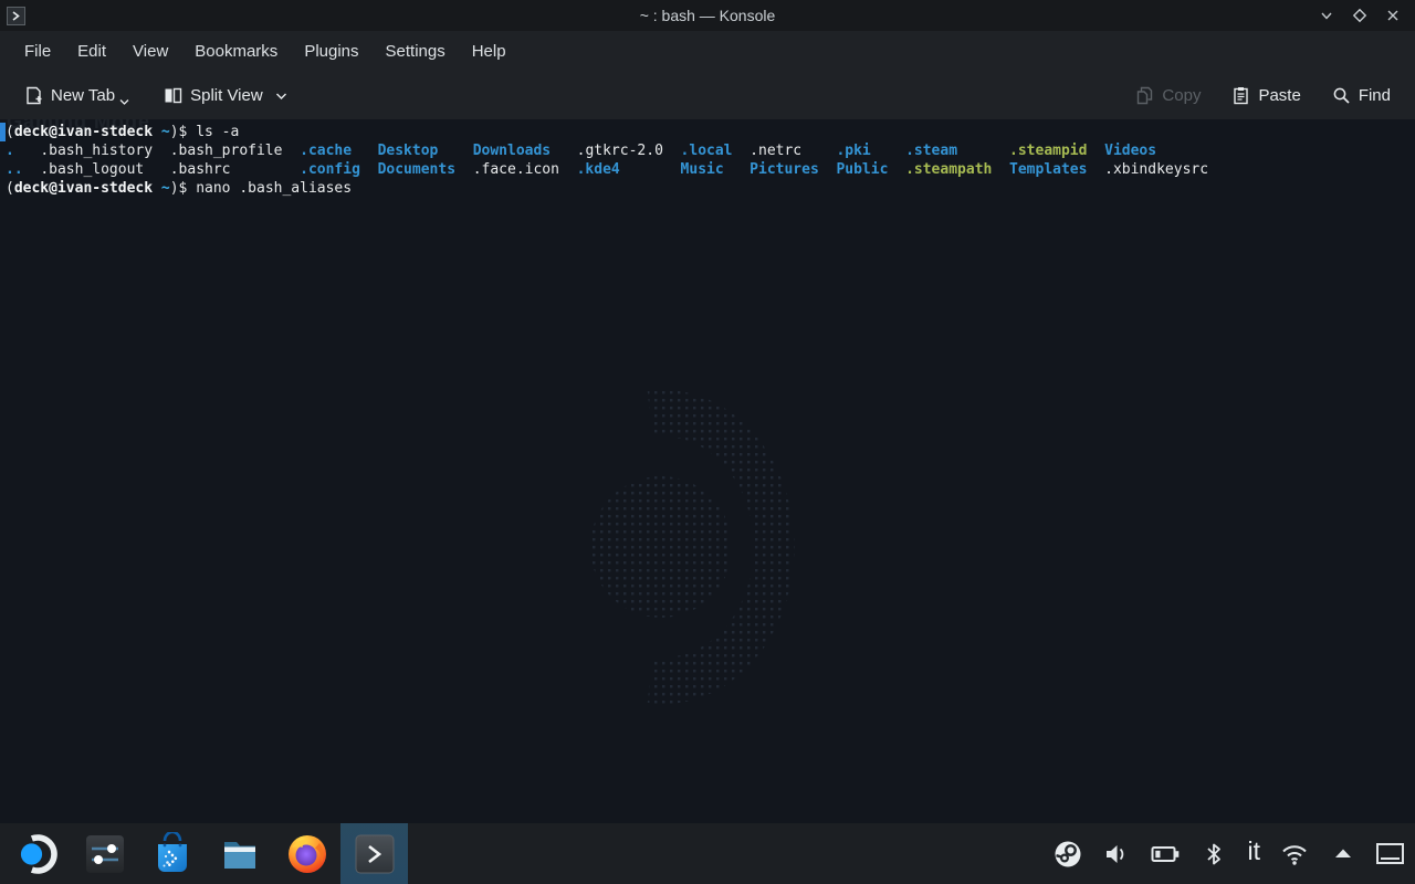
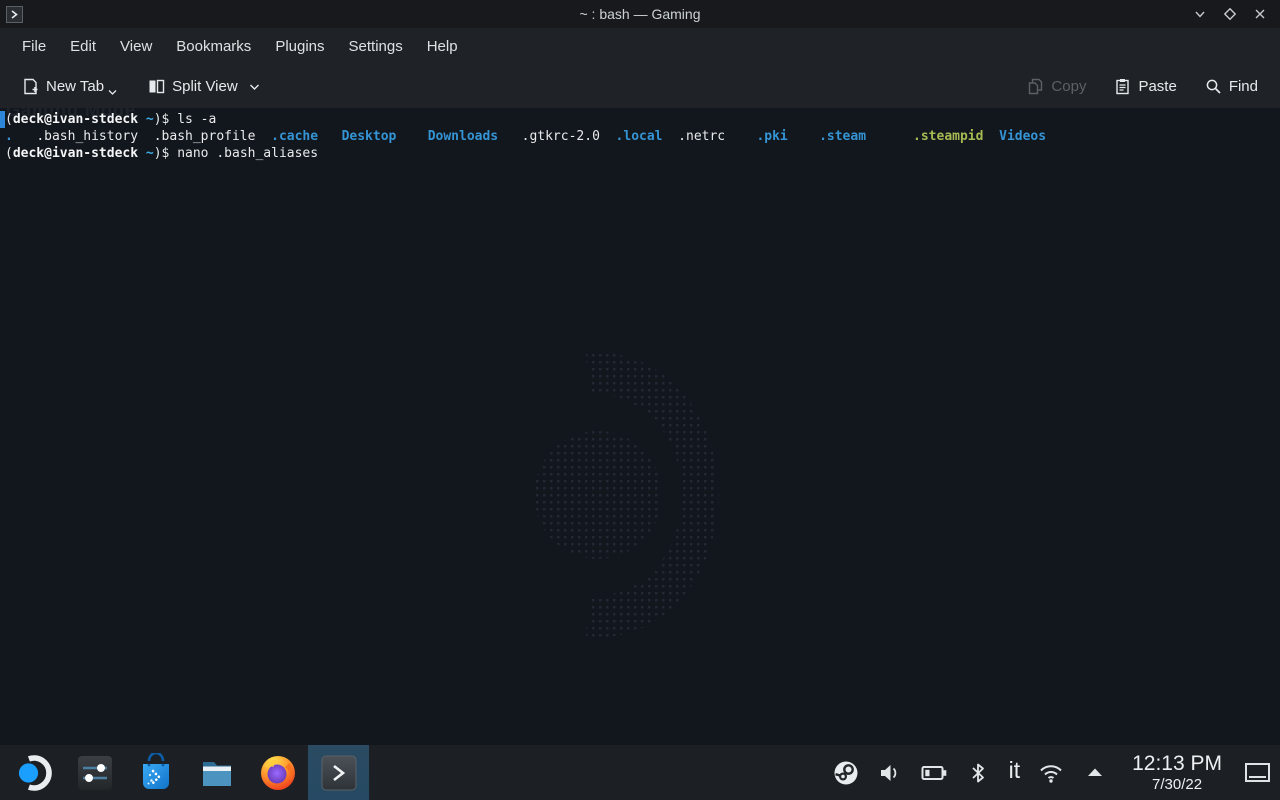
- ~ : bash — Konsole
+ ~ : bash — Gaming
  File
  Edit
  View
  Bookmarks
  Plugins
  Settings
  Help
  New Tab
  Split View
  Copy
  Paste
  Find
  Gaming Mode
  (deck@ivan-stdeck ~)$ ls -a
  . .bash_history .bash_profile .cache Desktop Downloads .gtkrc-2.0 .local .netrc .pki .steam .steampid Videos
- .. .bash_logout .bashrc .config Documents .face.icon .kde4 Music Pictures Public .steampath Templates .xbindkeysrc
  (deck@ivan-stdeck ~)$ nano .bash_aliases
  it
+ 12:13 PM
+ 7/30/22
